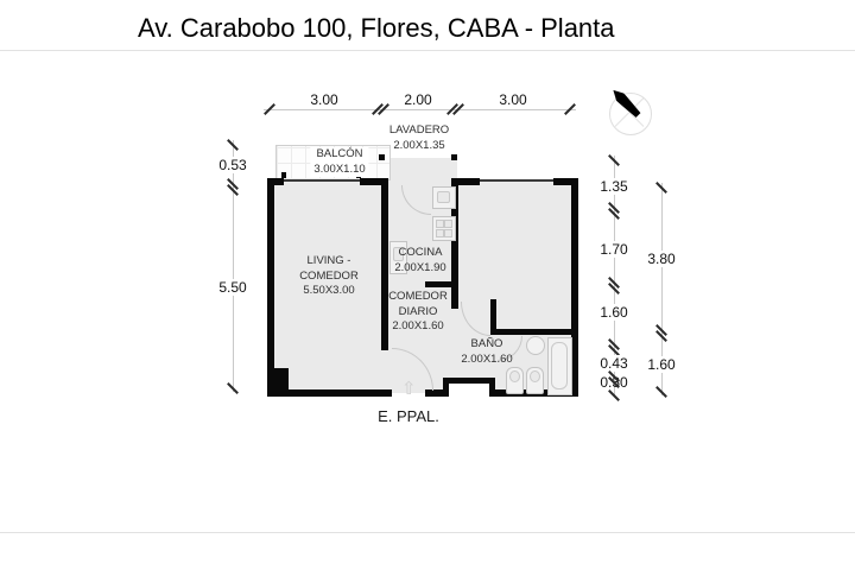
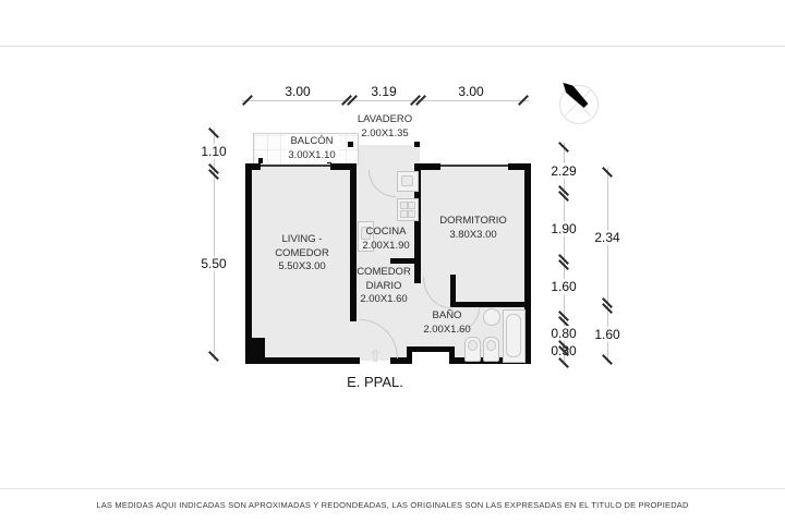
- Av. Carabobo 100, Flores, CABA - Planta
  LAVADERO
  2.00X1.35
  BALCÓN
  3.00X1.10
  LIVING -
  COMEDOR
  5.50X3.00
  COCINA
  2.00X1.90
  COMEDOR
  DIARIO
  2.00X1.60
+ DORMITORIO
+ 3.80X3.00
  BAÑO
  2.00X1.60
  ⇧
  E. PPAL.
  3.00
- 2.00
+ 3.19
  3.00
- 0.53
+ 1.10
  5.50
- 1.35
+ 2.29
- 1.70
+ 1.90
  1.60
- 0.43
+ 0.80
  0.0
- 3.80
+ 2.34
  1.60
+ LAS MEDIDAS AQUI INDICADAS SON APROXIMADAS Y REDONDEADAS, LAS ORIGINALES SON LAS EXPRESADAS EN EL TITULO DE PROPIEDAD
